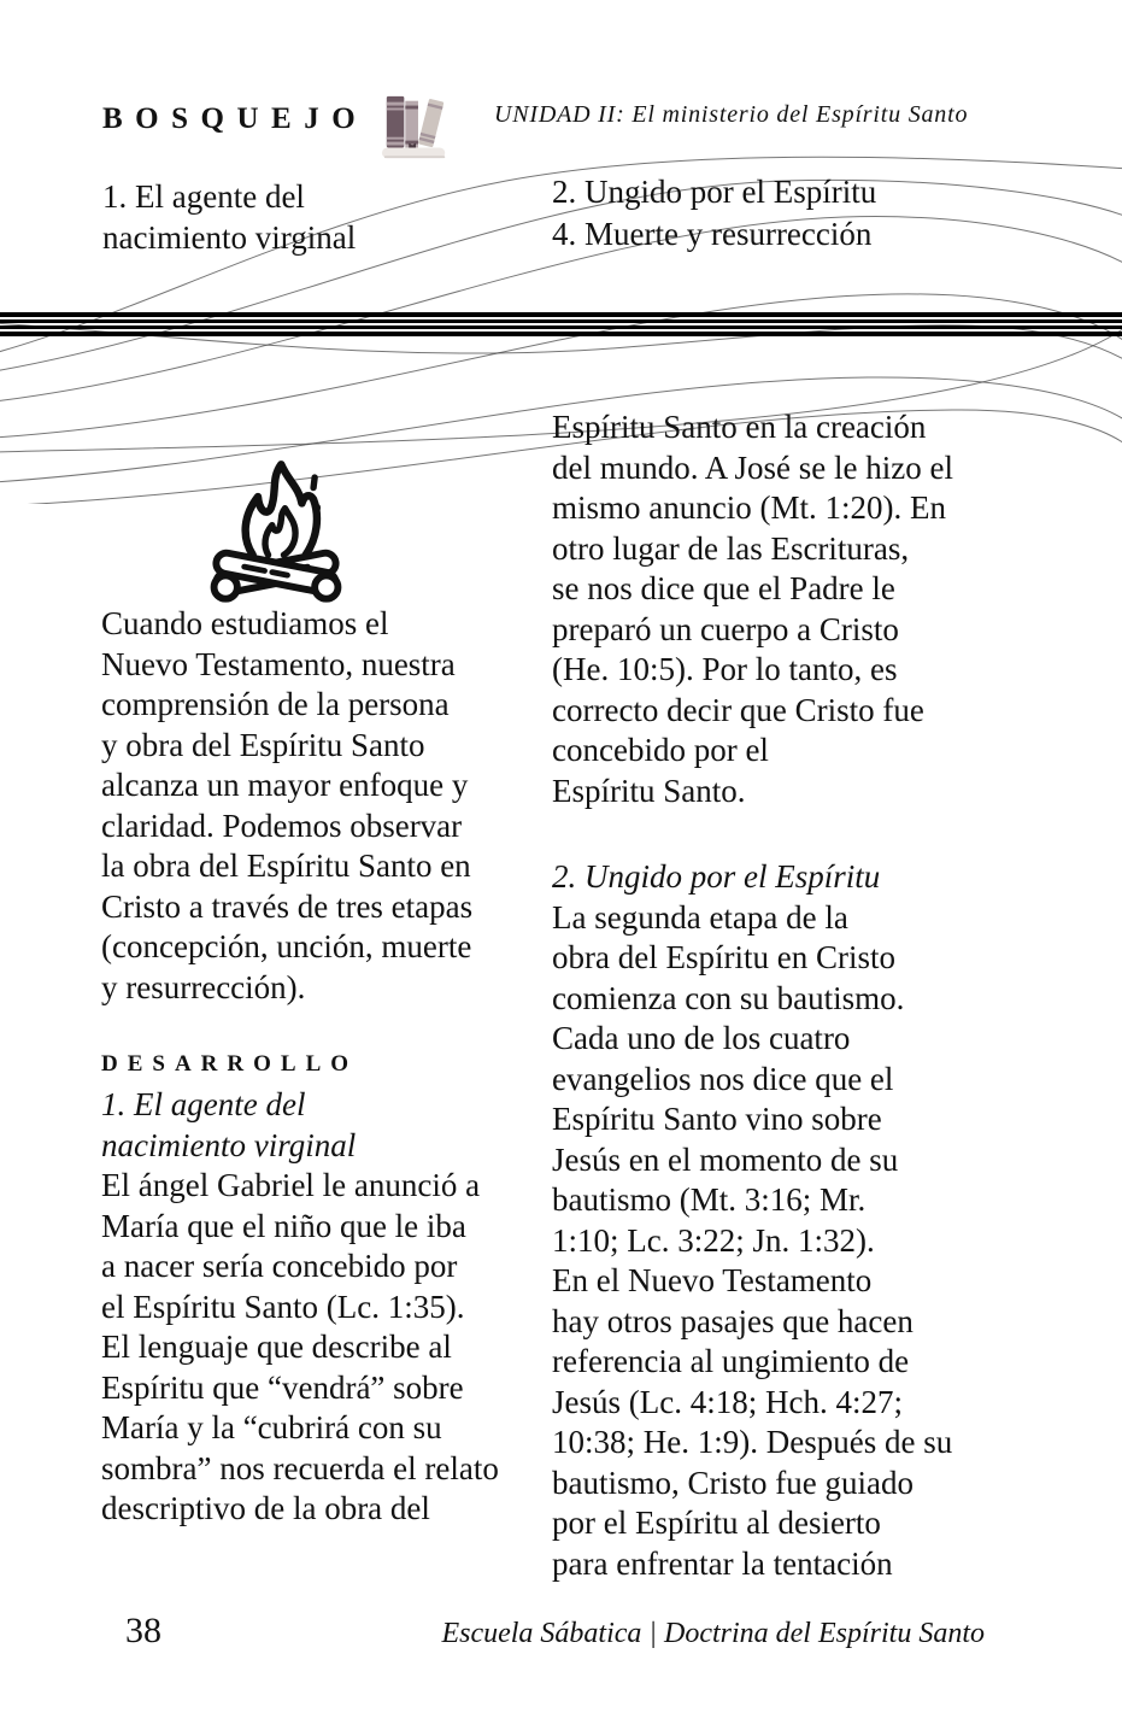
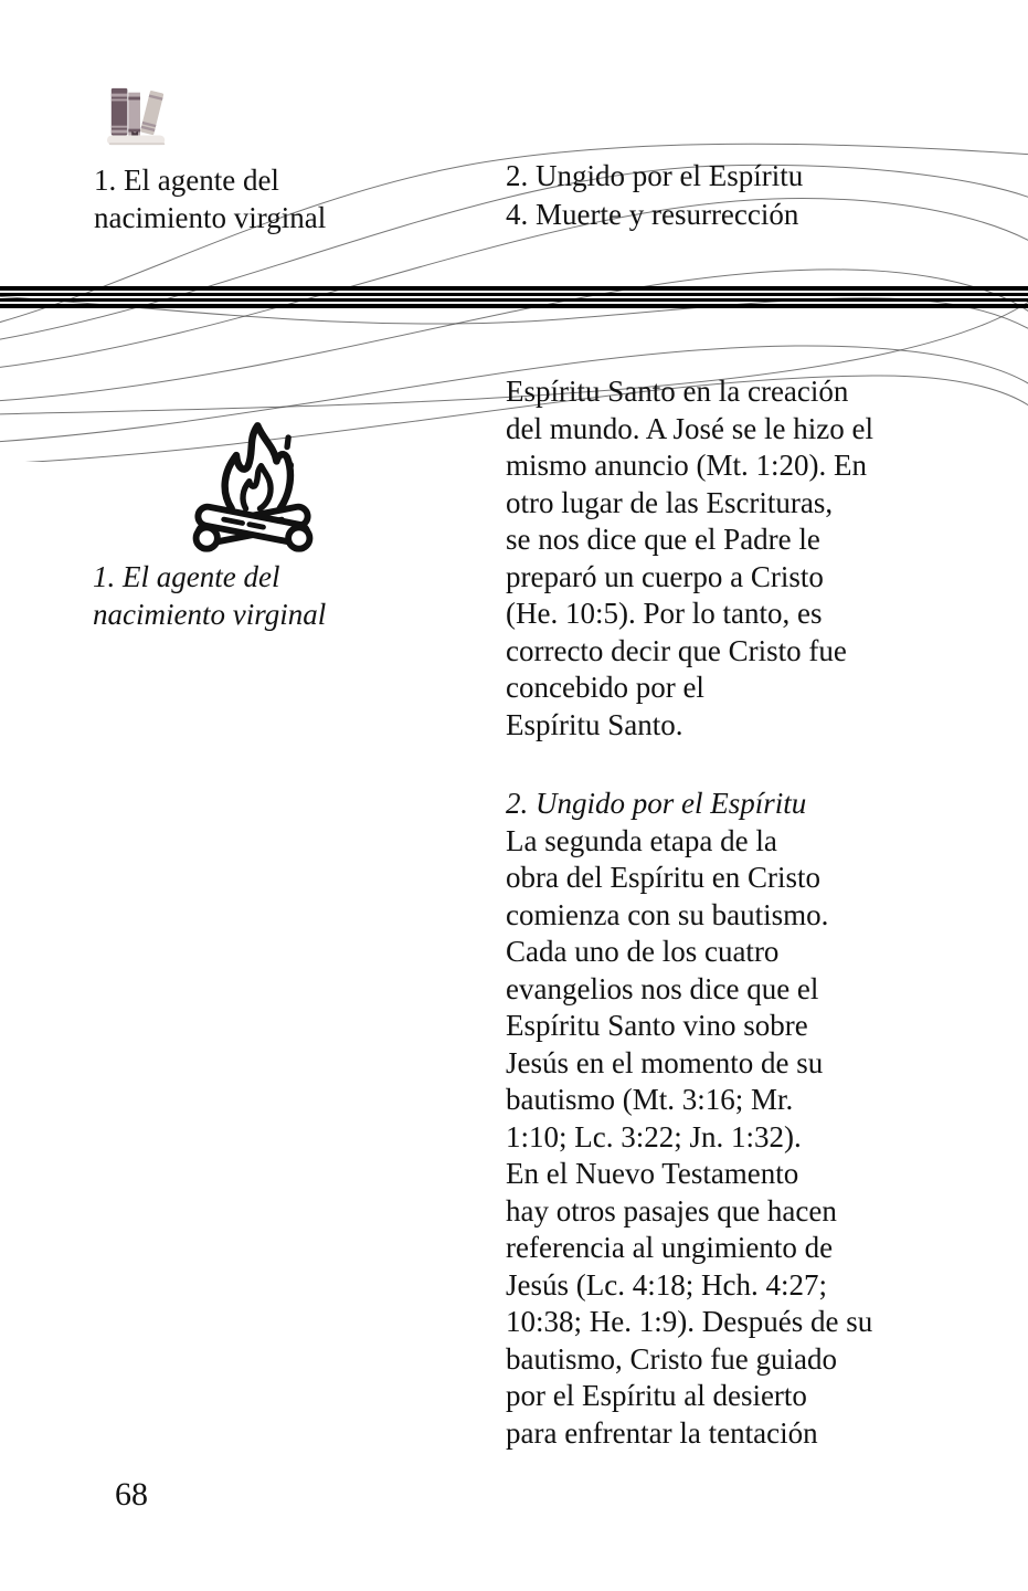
- BOSQUEJO
- UNIDAD II: El ministerio del Espíritu Santo
  1. El agente del
  nacimiento virginal
  2. Ungido por el Espíritu
  4. Muerte y resurrección
- Cuando estudiamos el
- Nuevo Testamento, nuestra
- comprensión de la persona
- y obra del Espíritu Santo
- alcanza un mayor enfoque y
- claridad. Podemos observar
- la obra del Espíritu Santo en
- Cristo a través de tres etapas
- (concepción, unción, muerte
- y resurrección).
- DESARROLLO
  1. El agente del
  nacimiento virginal
- El ángel Gabriel le anunció a
- María que el niño que le iba
- a nacer sería concebido por
- el Espíritu Santo (Lc. 1:35).
- El lenguaje que describe al
- Espíritu que “vendrá” sobre
- María y la “cubrirá con su
- sombra” nos recuerda el relato
- descriptivo de la obra del
  Espíritu Santo en la creación
  del mundo. A José se le hizo el
  mismo anuncio (Mt. 1:20). En
  otro lugar de las Escrituras,
  se nos dice que el Padre le
  preparó un cuerpo a Cristo
  (He. 10:5). Por lo tanto, es
  correcto decir que Cristo fue
  concebido por el
  Espíritu Santo.
  2. Ungido por el Espíritu
  La segunda etapa de la
  obra del Espíritu en Cristo
  comienza con su bautismo.
  Cada uno de los cuatro
  evangelios nos dice que el
  Espíritu Santo vino sobre
  Jesús en el momento de su
  bautismo (Mt. 3:16; Mr.
  1:10; Lc. 3:22; Jn. 1:32).
  En el Nuevo Testamento
  hay otros pasajes que hacen
  referencia al ungimiento de
  Jesús (Lc. 4:18; Hch. 4:27;
  10:38; He. 1:9). Después de su
  bautismo, Cristo fue guiado
  por el Espíritu al desierto
  para enfrentar la tentación
- 38
+ 68
- Escuela Sábatica | Doctrina del Espíritu Santo
